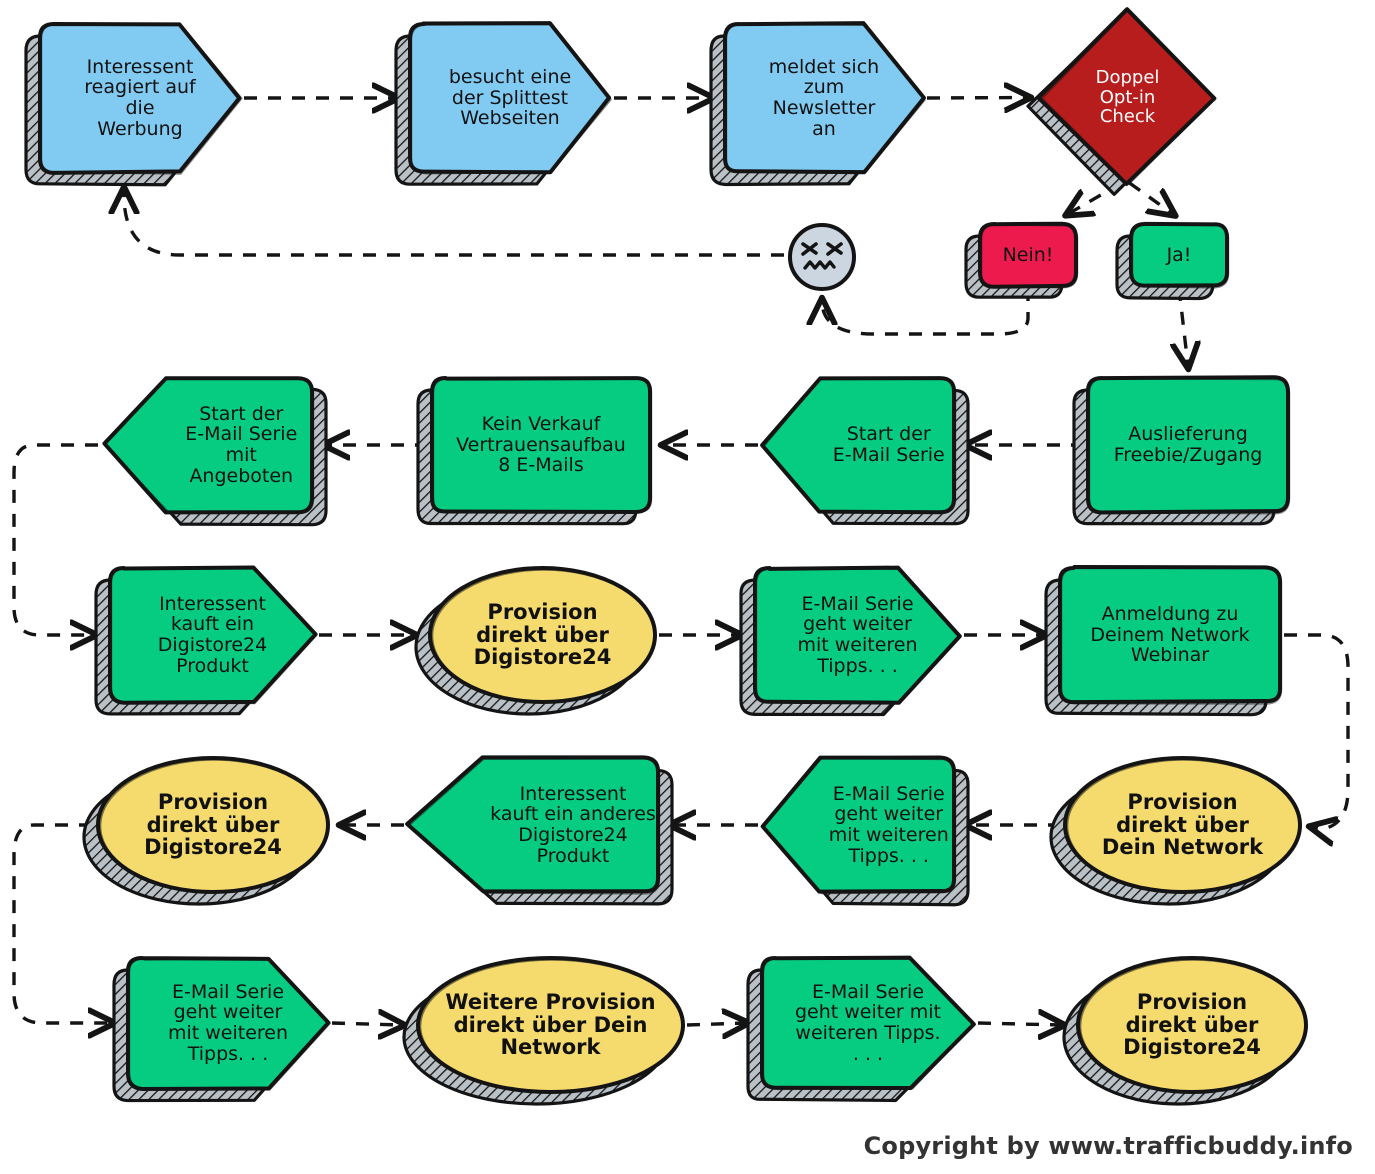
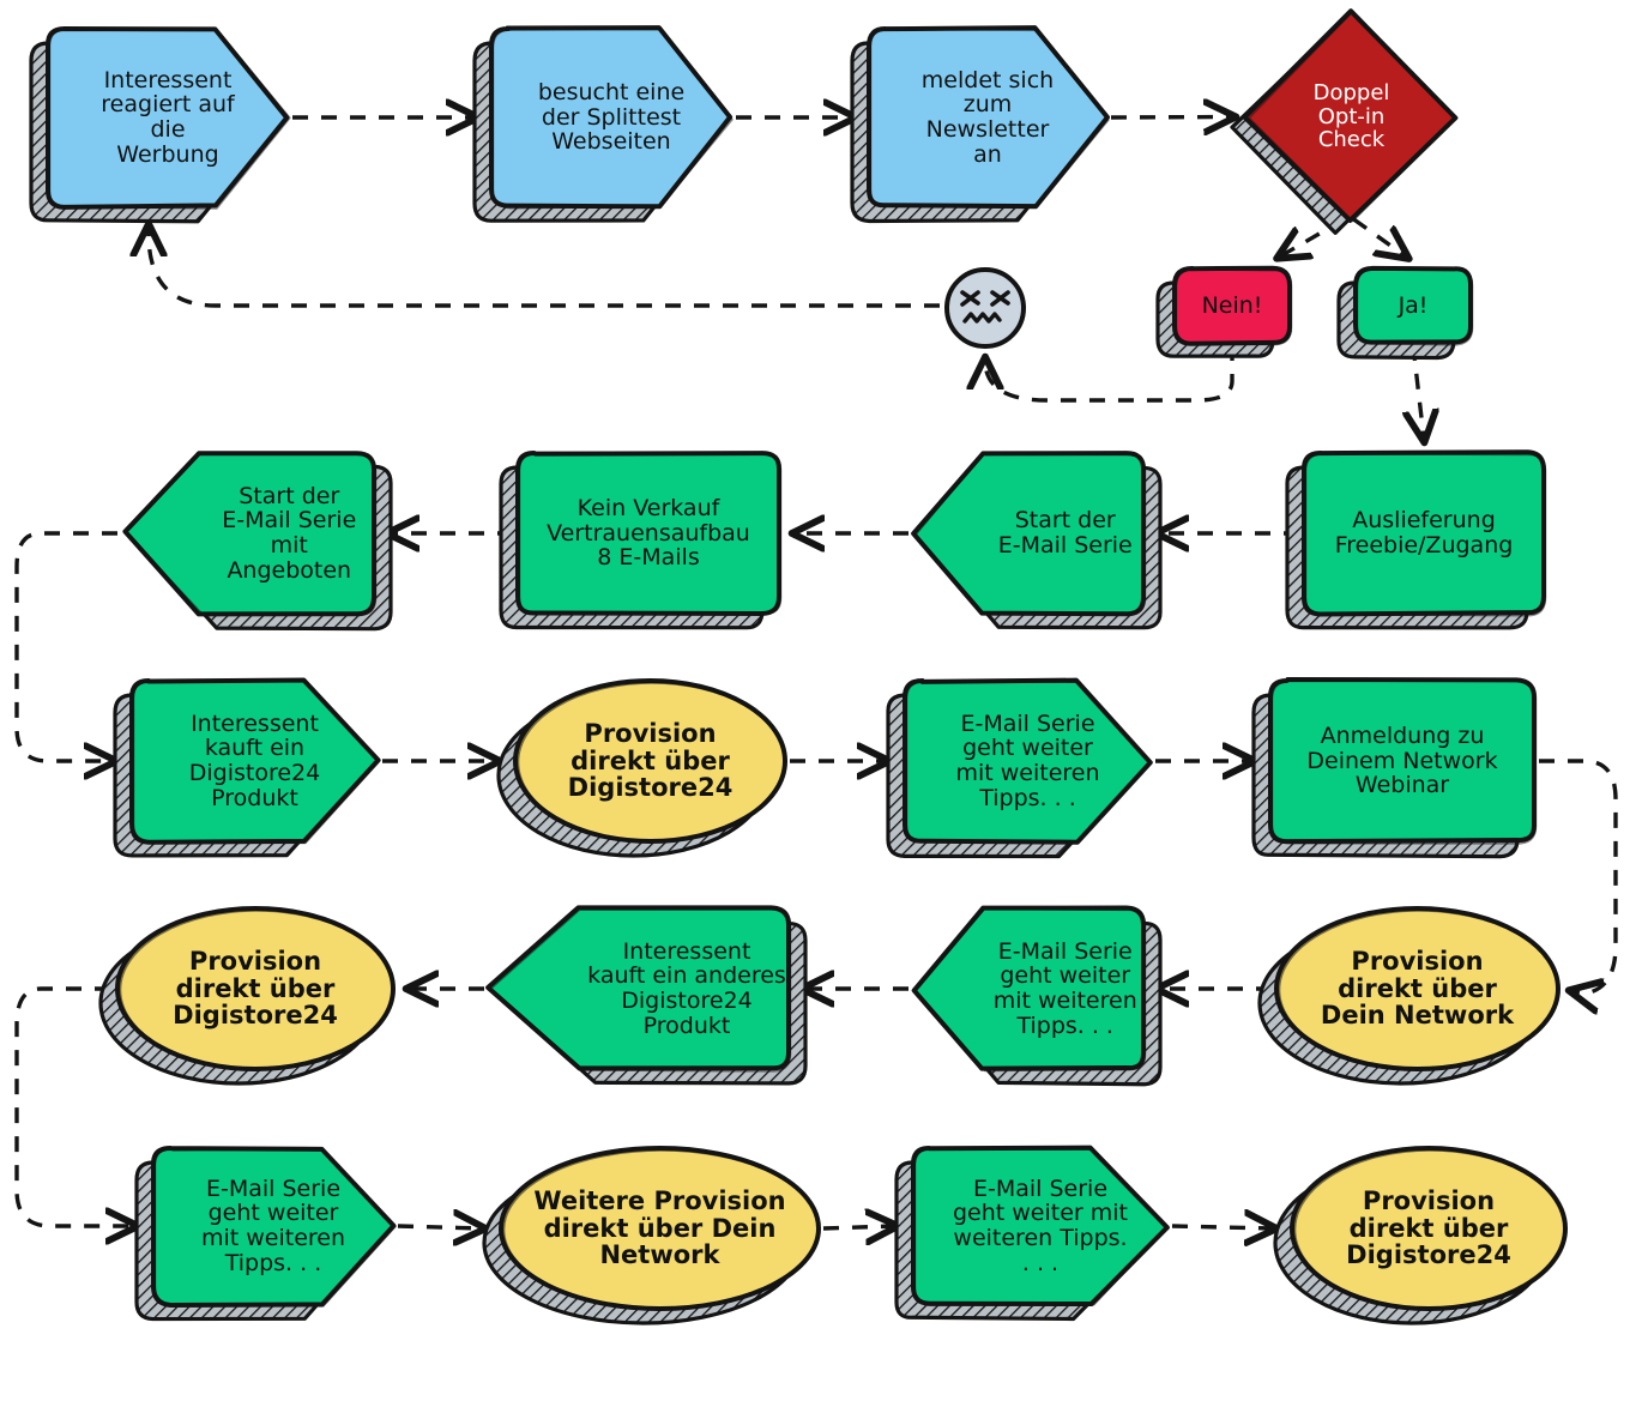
  Interessent
  reagiert auf
  die
  Werbung
  besucht eine
  der Splittest
  Webseiten
  meldet sich
  zum
  Newsletter
  an
  Doppel
  Opt-in
  Check
  Nein!
  Ja!
  Auslieferung
  Freebie/Zugang
  Start der
  E-Mail Serie
  Kein Verkauf
  Vertrauensaufbau
  8 E-Mails
  Start der
  E-Mail Serie
  mit
  Angeboten
  Interessent
  kauft ein
  Digistore24
  Produkt
  Provision
  direkt über
  Digistore24
  E-Mail Serie
  geht weiter
  mit weiteren
  Tipps. . .
  Anmeldung zu
  Deinem Network
  Webinar
  Provision
  direkt über
  Dein Network
  E-Mail Serie
  geht weiter
  mit weiteren
  Tipps. . .
  Interessent
  kauft ein anderes
  Digistore24
  Produkt
  Provision
  direkt über
  Digistore24
  E-Mail Serie
  geht weiter
  mit weiteren
  Tipps. . .
  Weitere Provision
  direkt über Dein
  Network
  E-Mail Serie
  geht weiter mit
  weiteren Tipps.
  . . .
  Provision
  direkt über
  Digistore24
- Copyright by www.trafficbuddy.info
